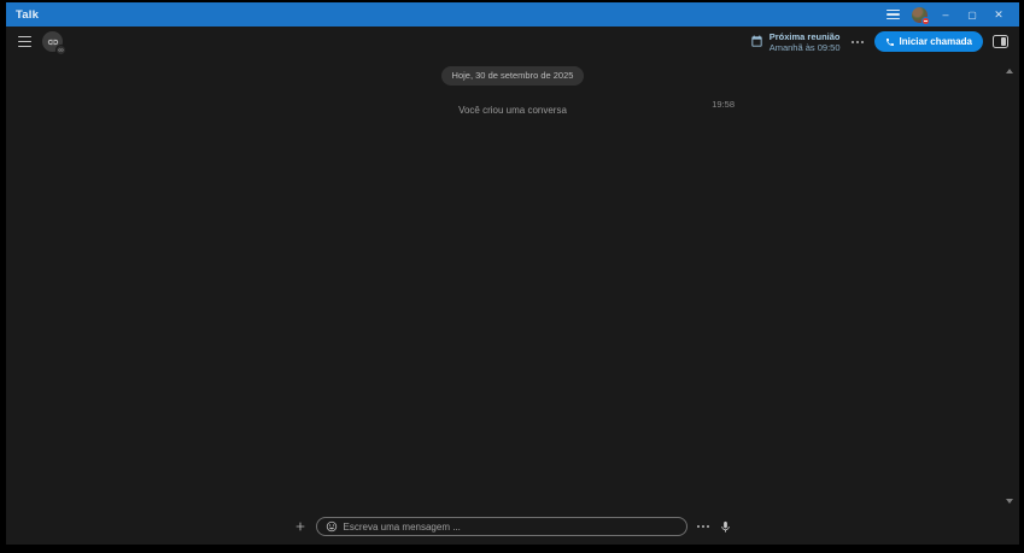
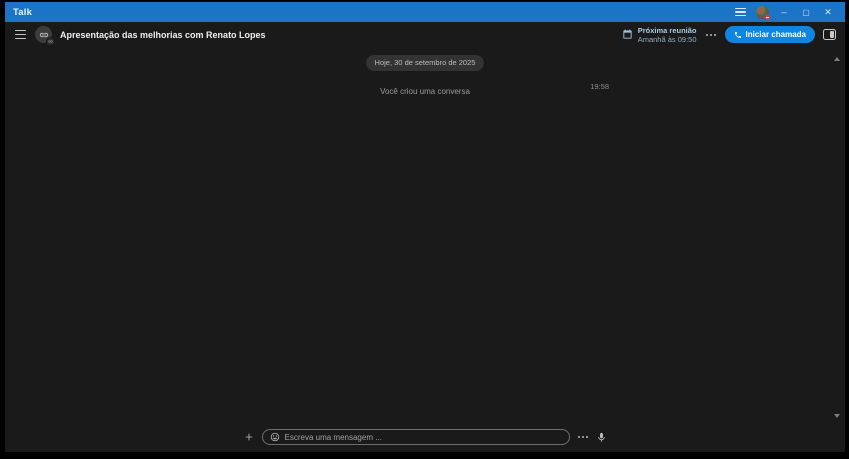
  Talk
  –
  ▢
  ✕
+ Apresentação das melhorias com Renato Lopes
  Próxima reunião
  Amanhã às 09:50
  Iniciar chamada
  Hoje, 30 de setembro de 2025
  Você criou uma conversa
  19:58
  Escreva uma mensagem ...
